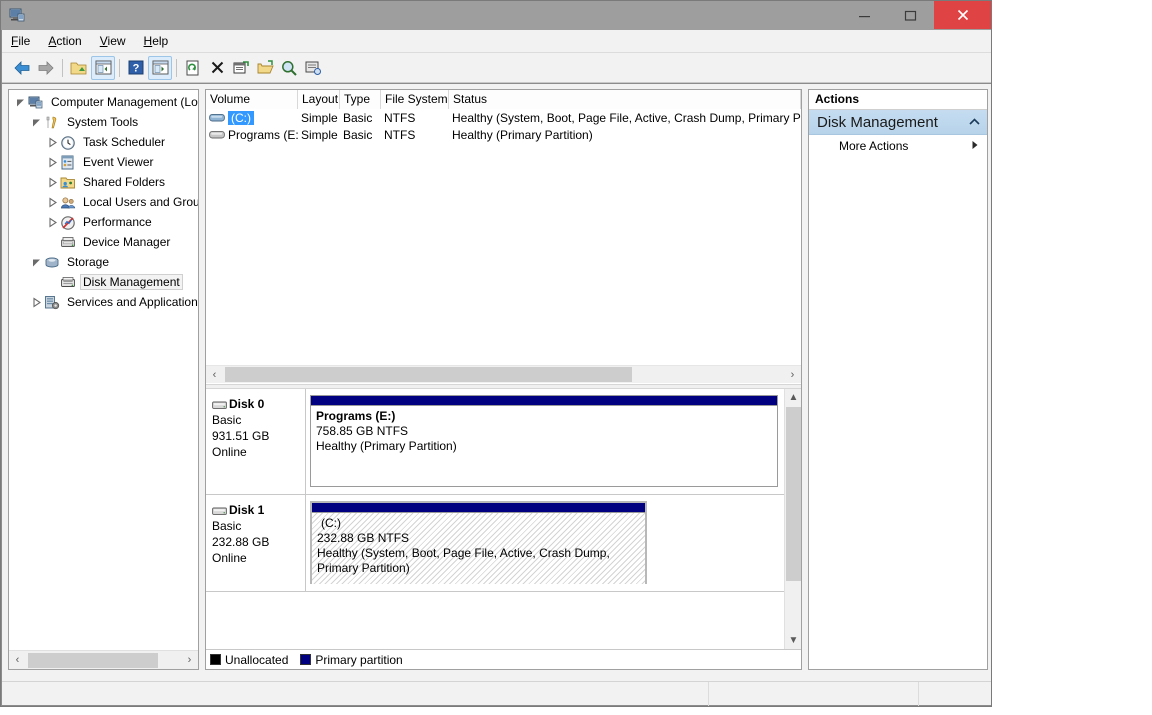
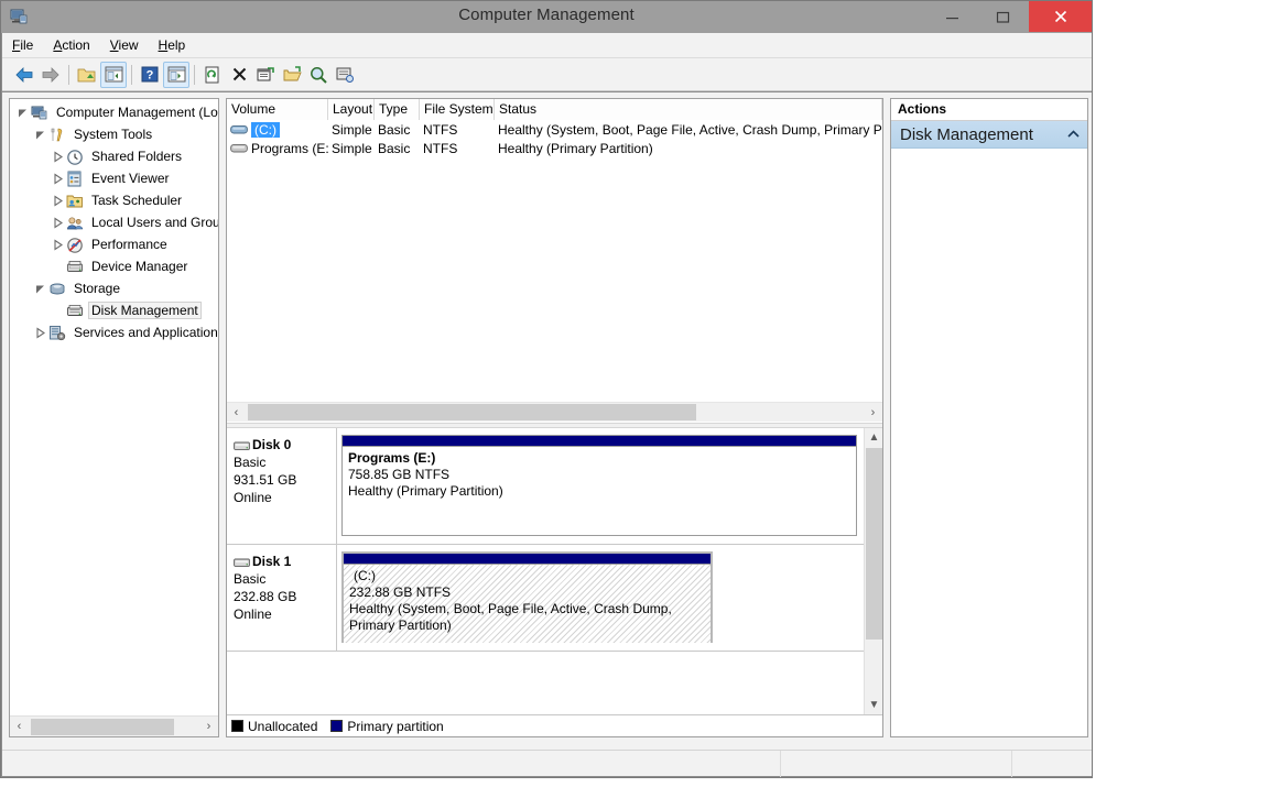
+ Computer Management
  File
  Action
  View
  Help
  ?
  Computer Management (Lo
  System Tools
- Task Scheduler
+ Shared Folders
  Event Viewer
- Shared Folders
+ Task Scheduler
  Local Users and Grou
  Performance
  Device Manager
  Storage
  Disk Management
  Services and Application
  ‹
  ›
  Volume
  Layout
  Type
  File System
  Status
  (C:)
  Simple
  Basic
  NTFS
  Healthy (System, Boot, Page File, Active, Crash Dump, Primary P
  Programs (E:
  Simple
  Basic
  NTFS
  Healthy (Primary Partition)
  ‹
  ›
  Disk 0
  Basic
  931.51 GB
  Online
  Programs (E:)
  758.85 GB NTFS
  Healthy (Primary Partition)
  Disk 1
  Basic
  232.88 GB
  Online
  (C:)
  232.88 GB NTFS
  Healthy (System, Boot, Page File, Active, Crash Dump, Primary Partition)
  ▲
  ▼
  Unallocated
  Primary partition
  Actions
  Disk Management
- More Actions
